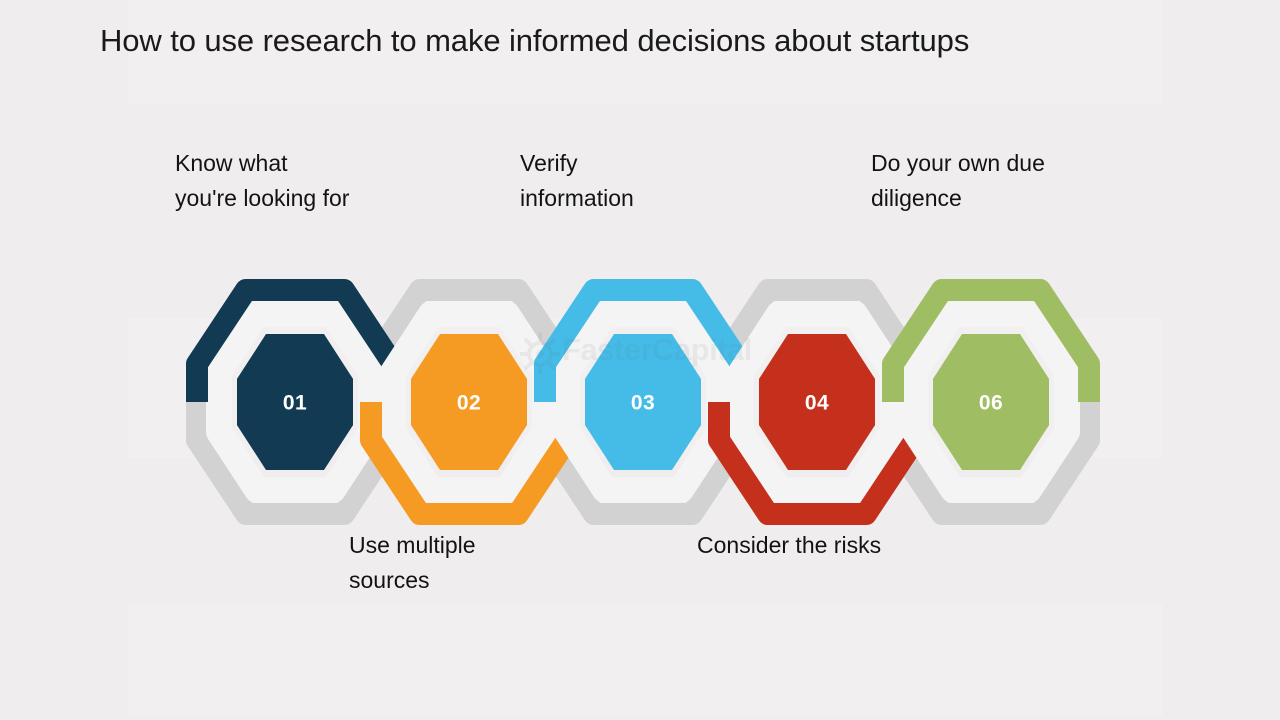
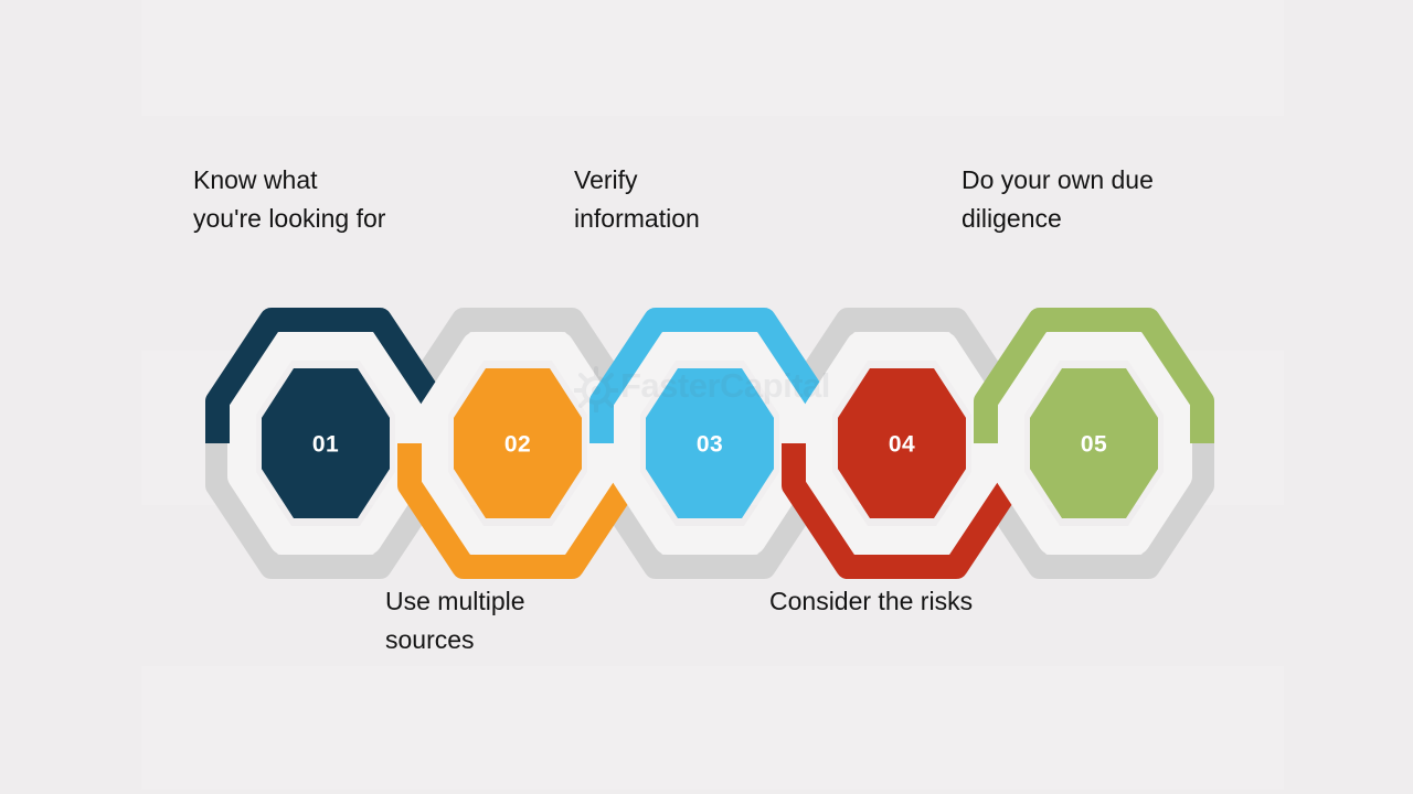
- How to use research to make informed decisions about startups
  01
  02
  03
  04
- 06
+ 05
  FasterCapital
  Know what
  you're looking for
  Verify
  information
  Do your own due
  diligence
  Use multiple
  sources
  Consider the risks
